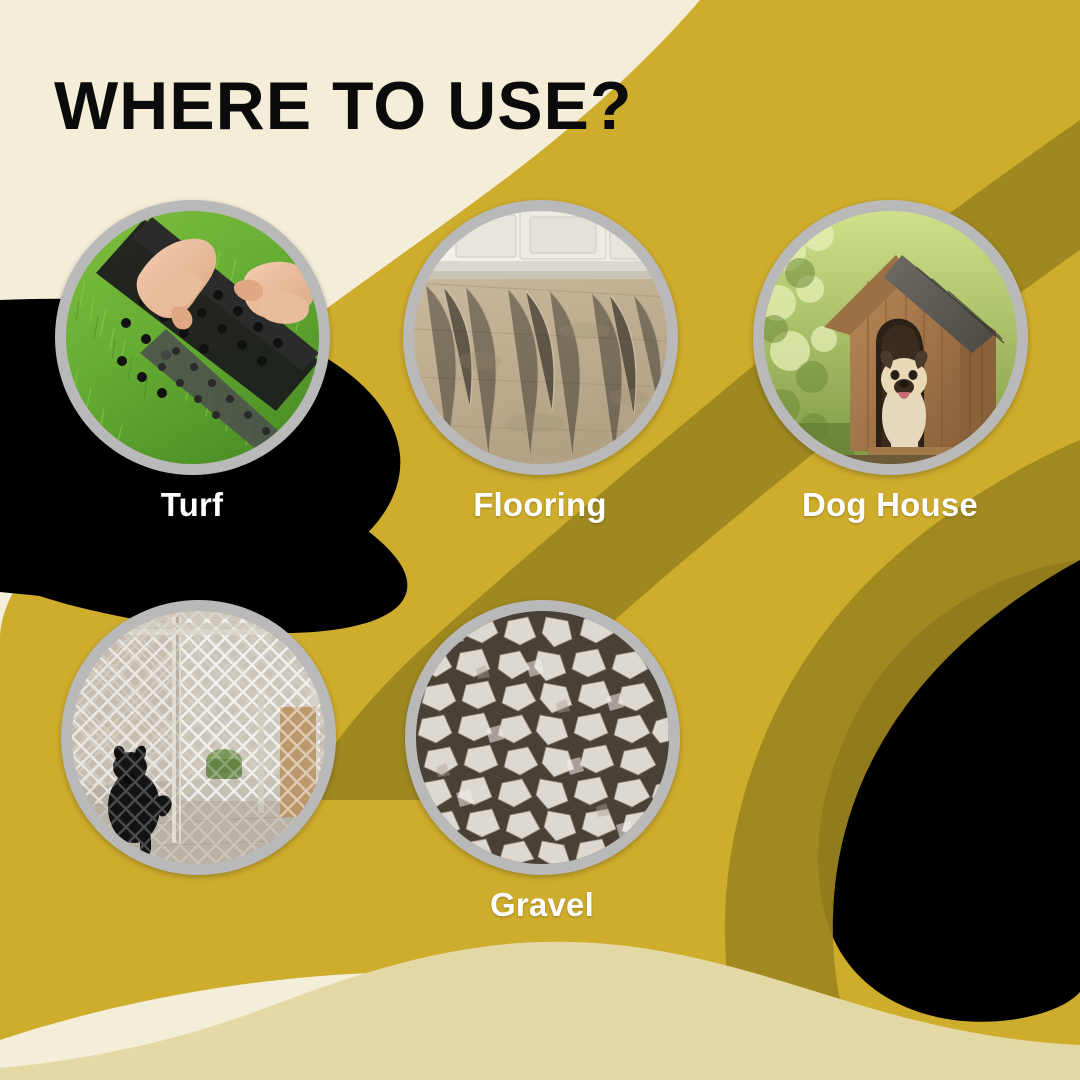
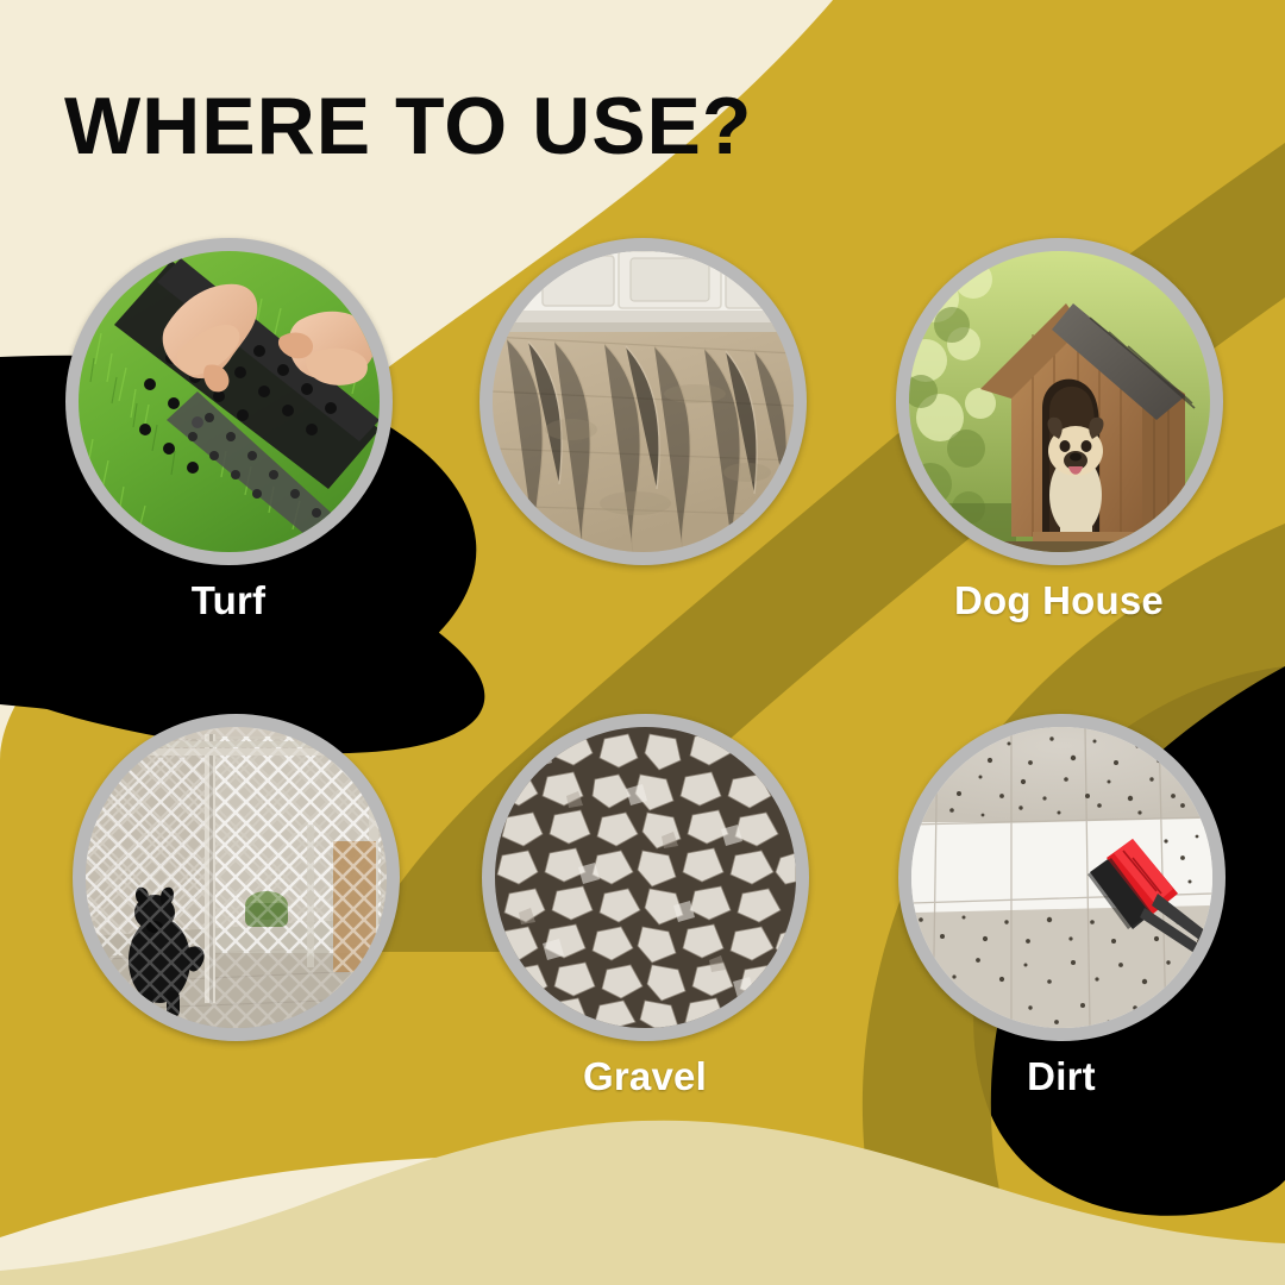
  WHERE TO USE?
  Turf
- Flooring
  Dog House
  Gravel
+ Dirt
